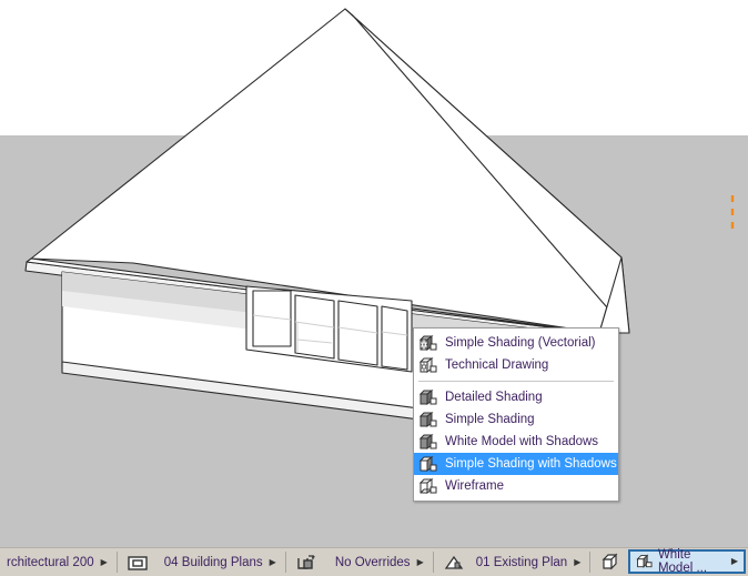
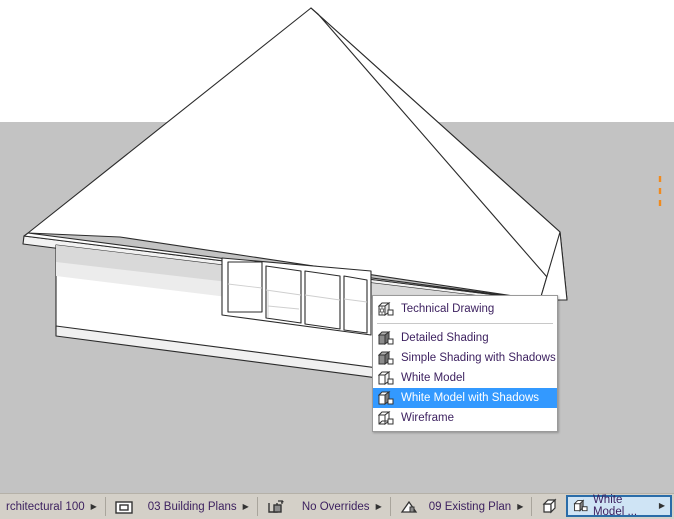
- Simple Shading (Vectorial)
  Technical Drawing
  Detailed Shading
- Simple Shading
- White Model with Shadows
+ Simple Shading with Shadows
+ White Model
- Simple Shading with Shadows
+ White Model with Shadows
  Wireframe
- rchitectural 200
+ rchitectural 100
  ▶
- 04 Building Plans
+ 03 Building Plans
  ▶
  No Overrides
  ▶
- 01 Existing Plan
+ 09 Existing Plan
  ▶
  White Model ...
  ▶
